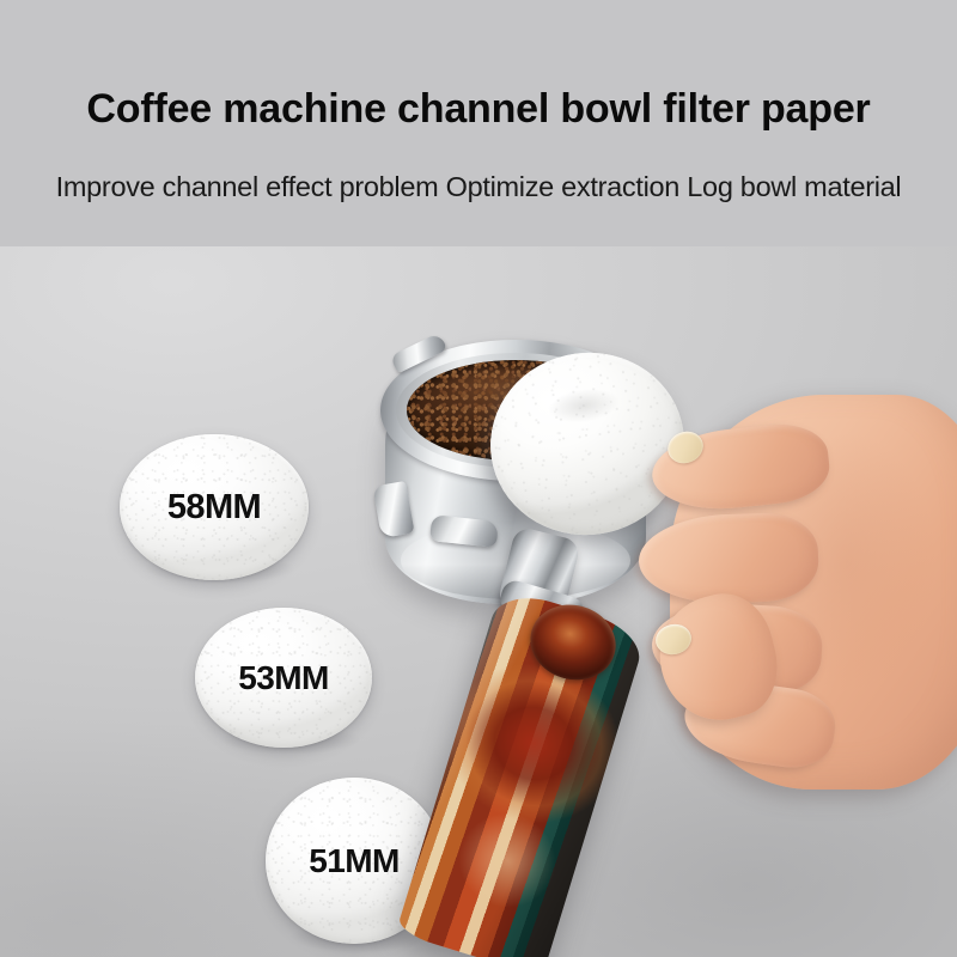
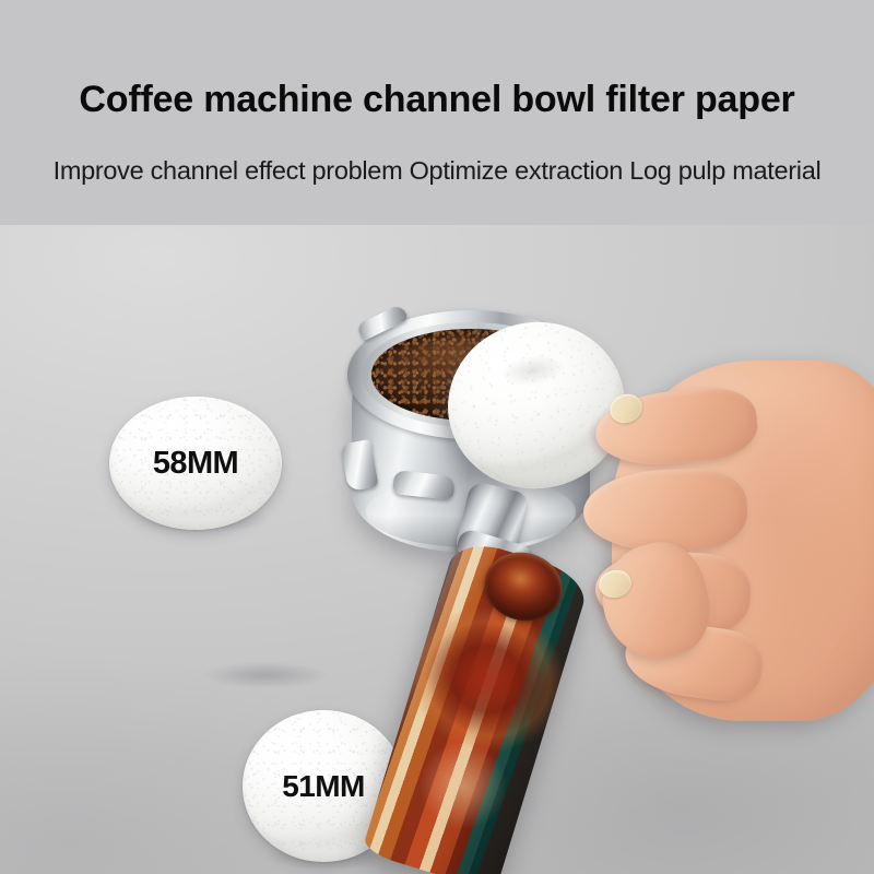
  Coffee machine channel bowl filter paper
- Improve channel effect problem Optimize extraction Log bowl material
+ Improve channel effect problem Optimize extraction Log pulp material
  58MM
- 53MM
  51MM
